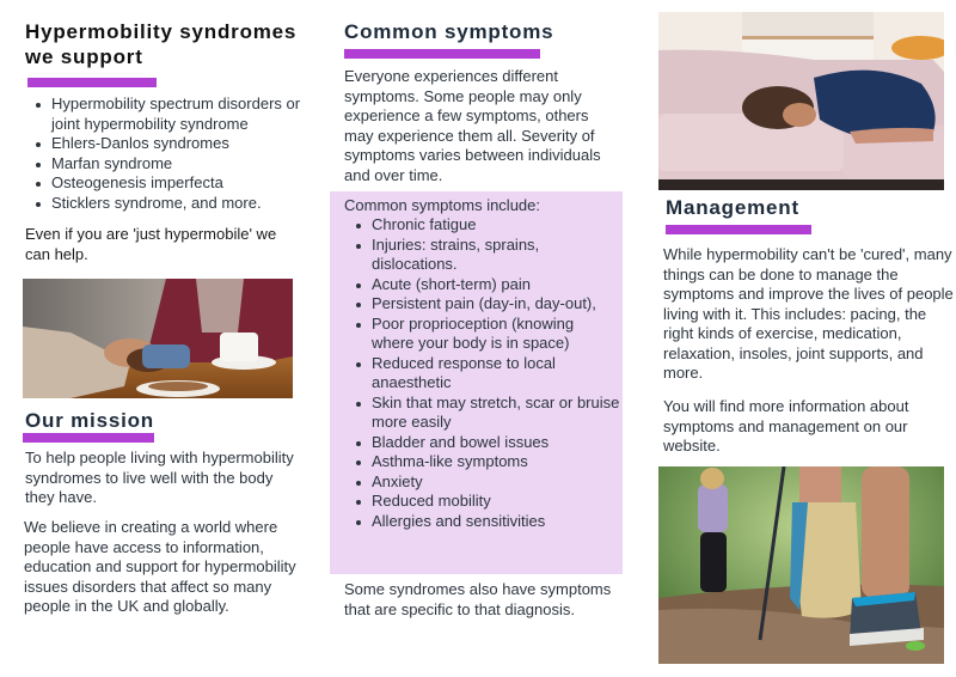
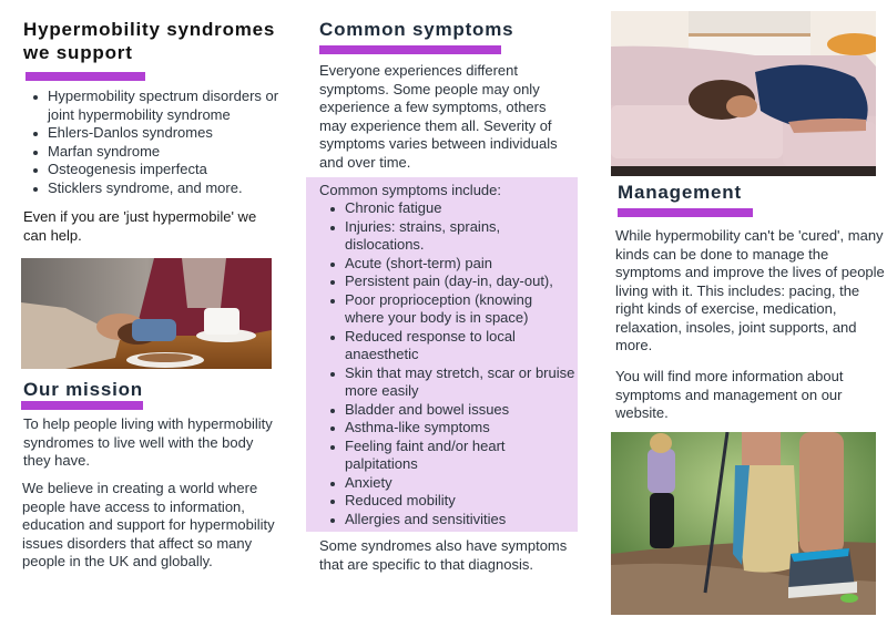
  Hypermobility syndromes we support
  Hypermobility spectrum disorders or joint hypermobility syndrome
  Ehlers-Danlos syndromes
  Marfan syndrome
  Osteogenesis imperfecta
  Sticklers syndrome, and more.
  Even if you are 'just hypermobile' we can help.
  Our mission
  To help people living with hypermobility syndromes to live well with the body they have.
  We believe in creating a world where people have access to information, education and support for hypermobility issues disorders that affect so many people in the UK and globally.
  Common symptoms
  Everyone experiences different symptoms. Some people may only experience a few symptoms, others may experience them all. Severity of symptoms varies between individuals and over time.
  Common symptoms include:
  Chronic fatigue
  Injuries: strains, sprains, dislocations.
  Acute (short-term) pain
  Persistent pain (day-in, day-out),
  Poor proprioception (knowing where your body is in space)
  Reduced response to local anaesthetic
  Skin that may stretch, scar or bruise more easily
  Bladder and bowel issues
  Asthma-like symptoms
+ Feeling faint and/or heart palpitations
  Anxiety
  Reduced mobility
  Allergies and sensitivities
  Some syndromes also have symptoms that are specific to that diagnosis.
  Management
- While hypermobility can't be 'cured', many things can be done to manage the symptoms and improve the lives of people living with it. This includes: pacing, the right kinds of exercise, medication, relaxation, insoles, joint supports, and more.
+ While hypermobility can't be 'cured', many kinds can be done to manage the symptoms and improve the lives of people living with it. This includes: pacing, the right kinds of exercise, medication, relaxation, insoles, joint supports, and more.
  You will find more information about symptoms and management on our website.
